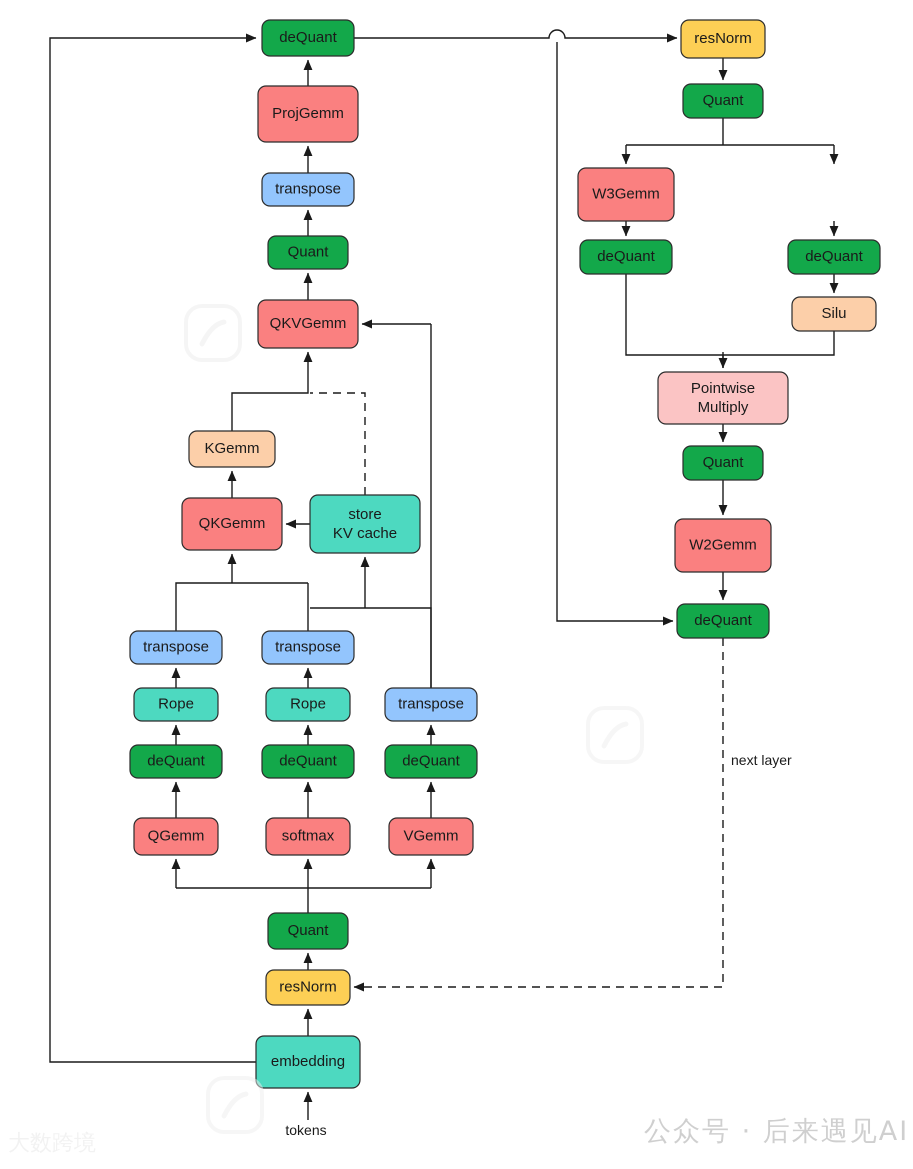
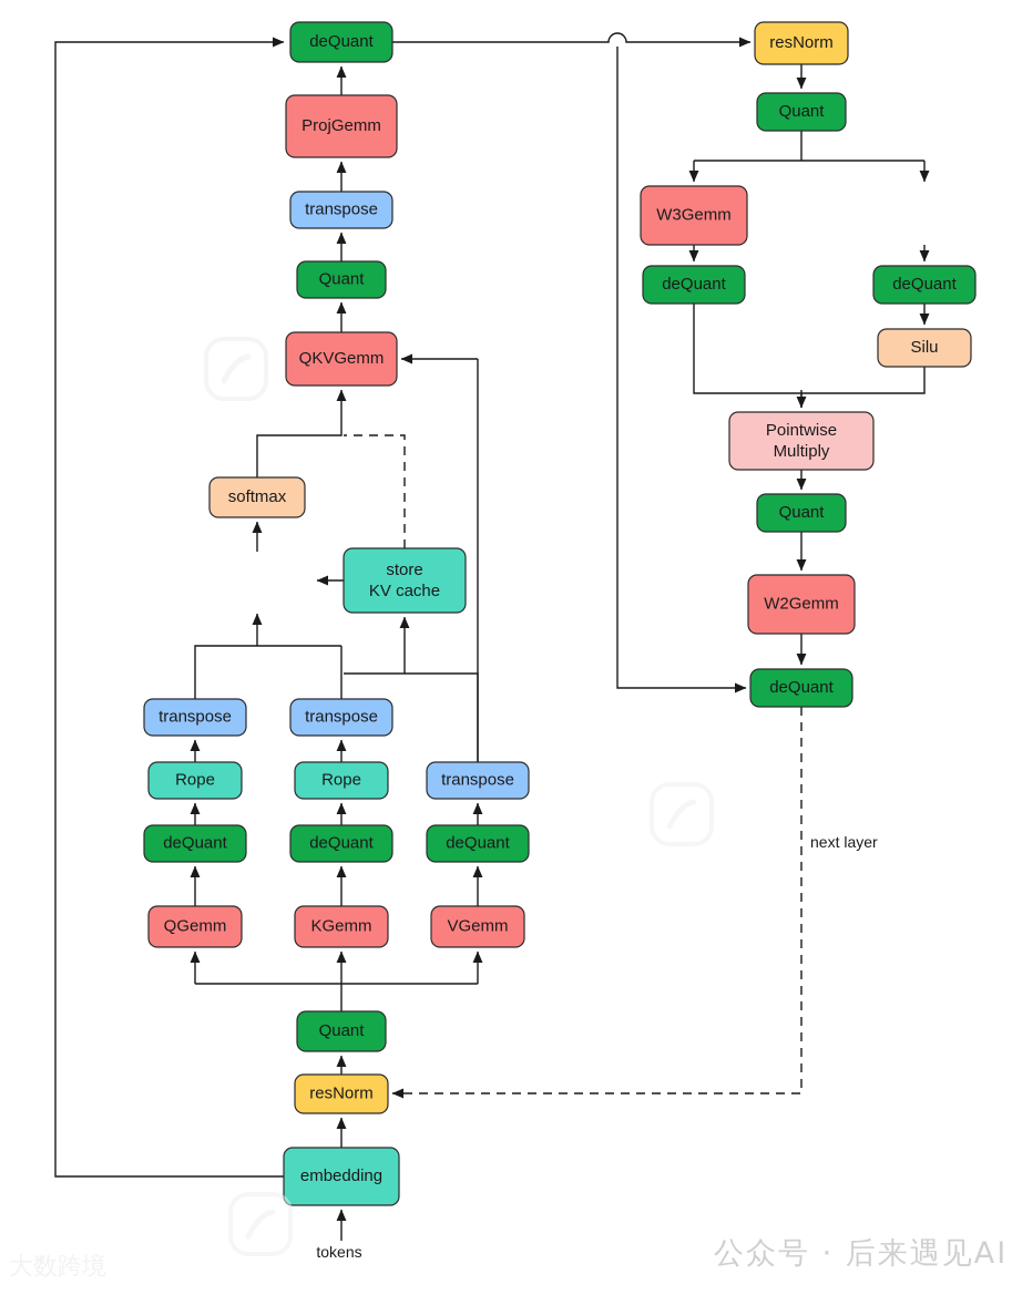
  deQuant
  ProjGemm
  transpose
  Quant
  QKVGemm
- KGemm
+ softmax
- QKGemm
  store KV cache
  transpose
  transpose
  Rope
  Rope
  transpose
  deQuant
  deQuant
  deQuant
  QGemm
- softmax
+ KGemm
  VGemm
  Quant
  resNorm
  embedding
  resNorm
  Quant
  W3Gemm
  deQuant
  deQuant
  Silu
  Pointwise Multiply
  Quant
  W2Gemm
  deQuant
  tokens
  next layer
  公众号 · 后来遇见AI
